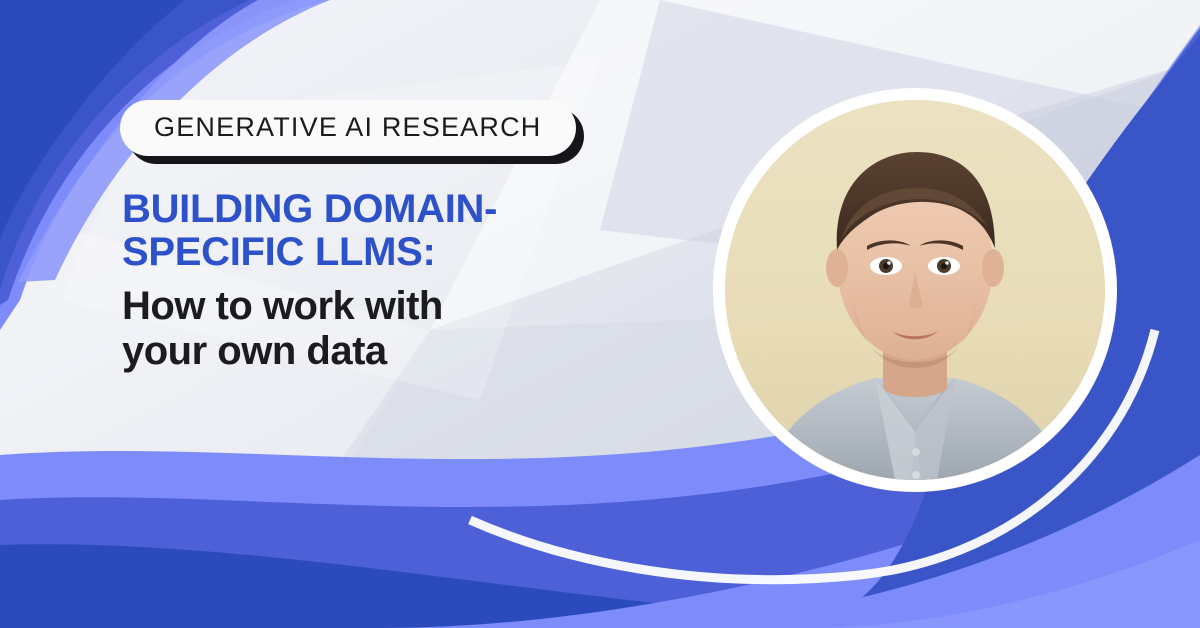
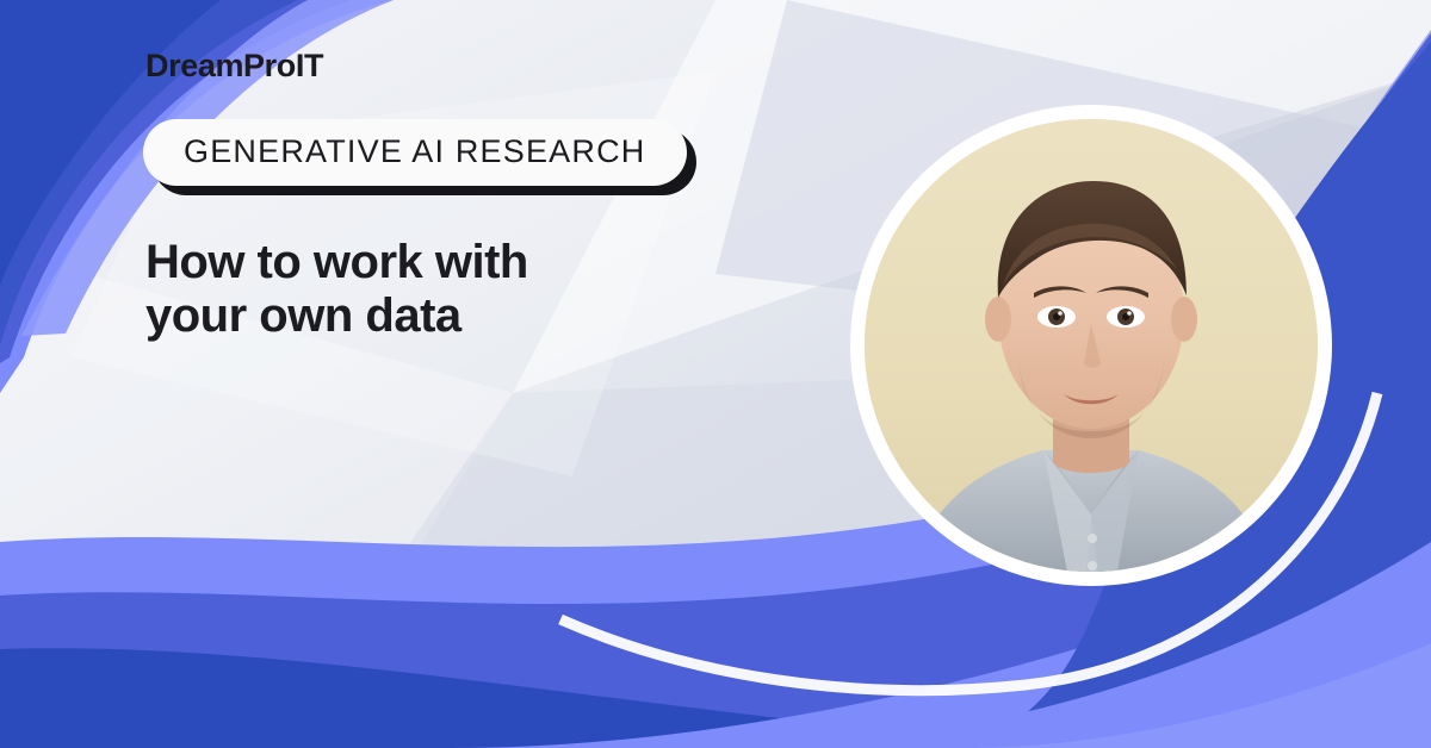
+ DreamProIT
  GENERATIVE AI RESEARCH
- BUILDING DOMAIN-
- SPECIFIC LLMS:
  How to work with
  your own data
